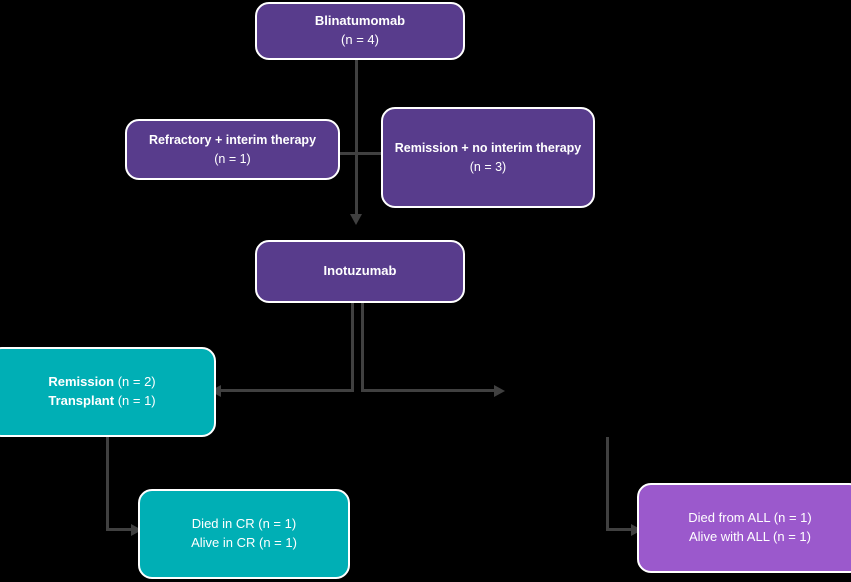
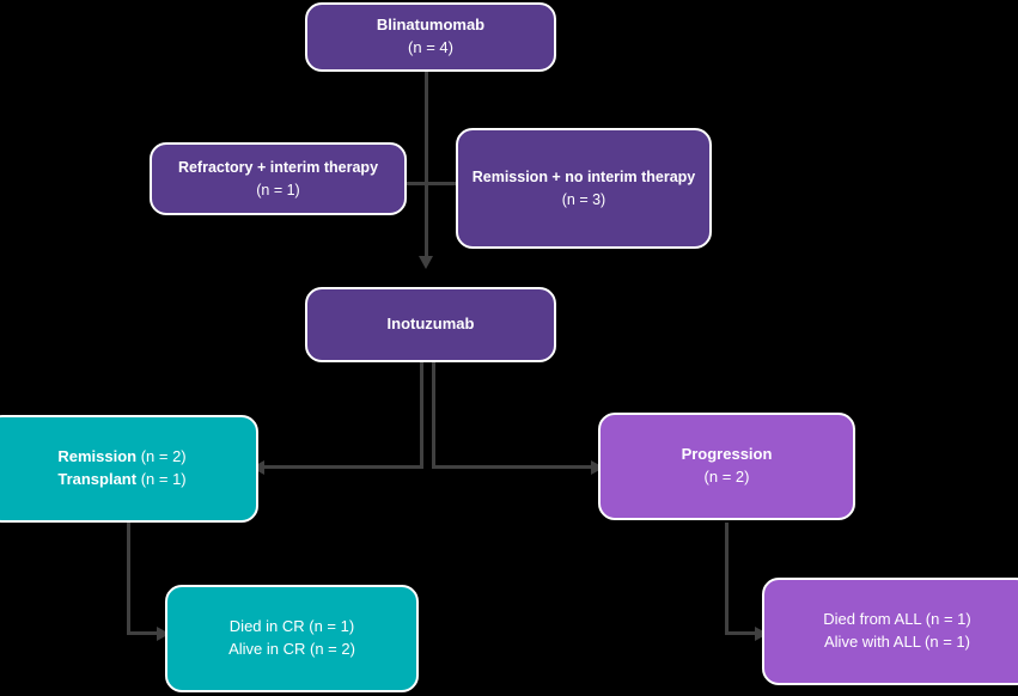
  Blinatumomab
  (n = 4)
  Refractory + interim therapy
  (n = 1)
  Remission + no interim therapy
  (n = 3)
  Inotuzumab
  Remission (n = 2)
  Transplant (n = 1)
+ Progression
+ (n = 2)
  Died in CR (n = 1)
- Alive in CR (n = 1)
+ Alive in CR (n = 2)
  Died from ALL (n = 1)
  Alive with ALL (n = 1)
